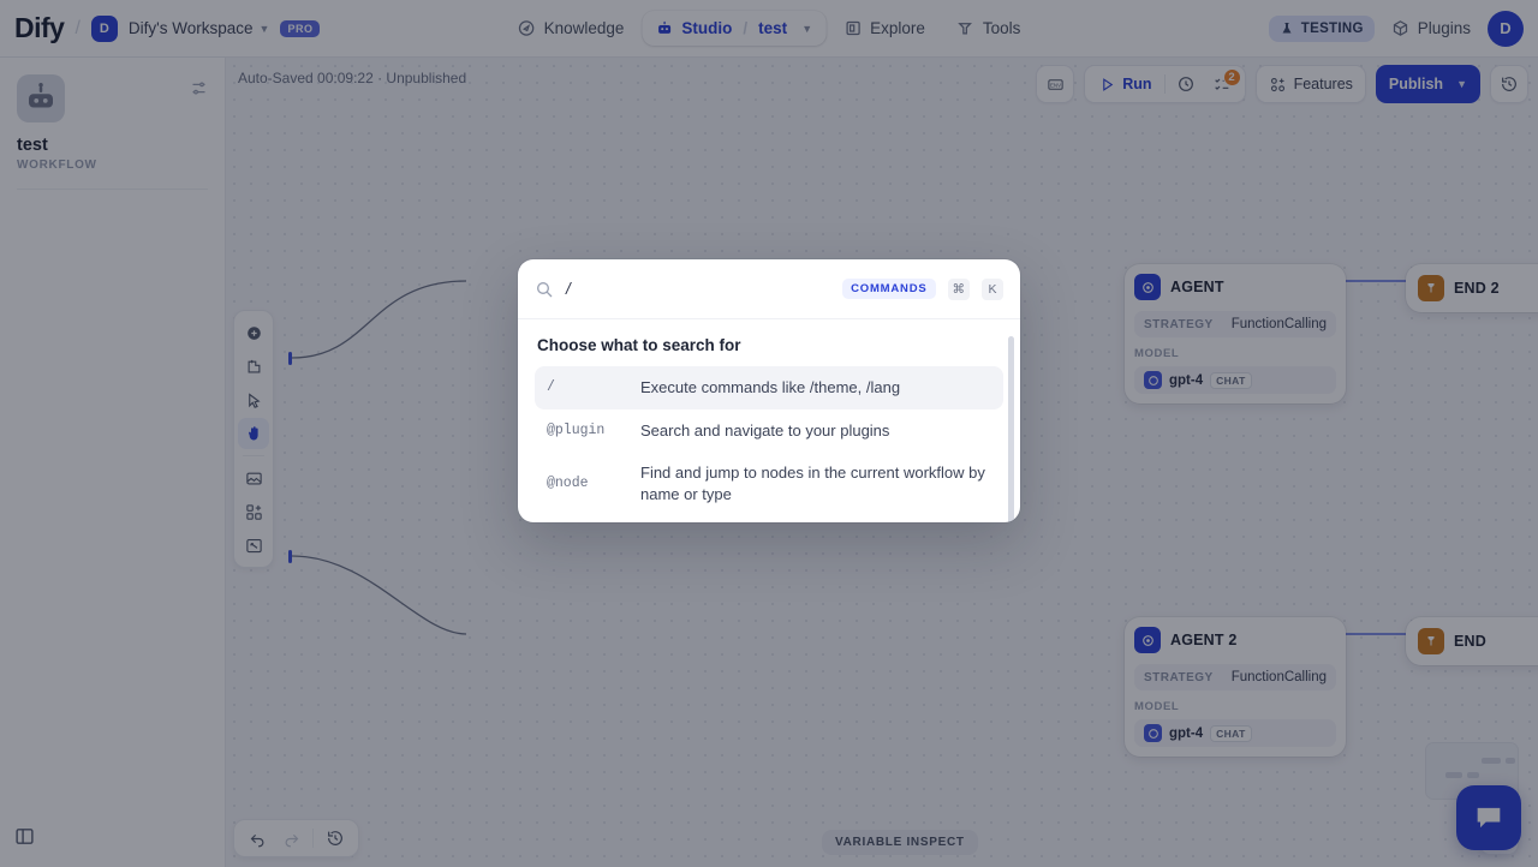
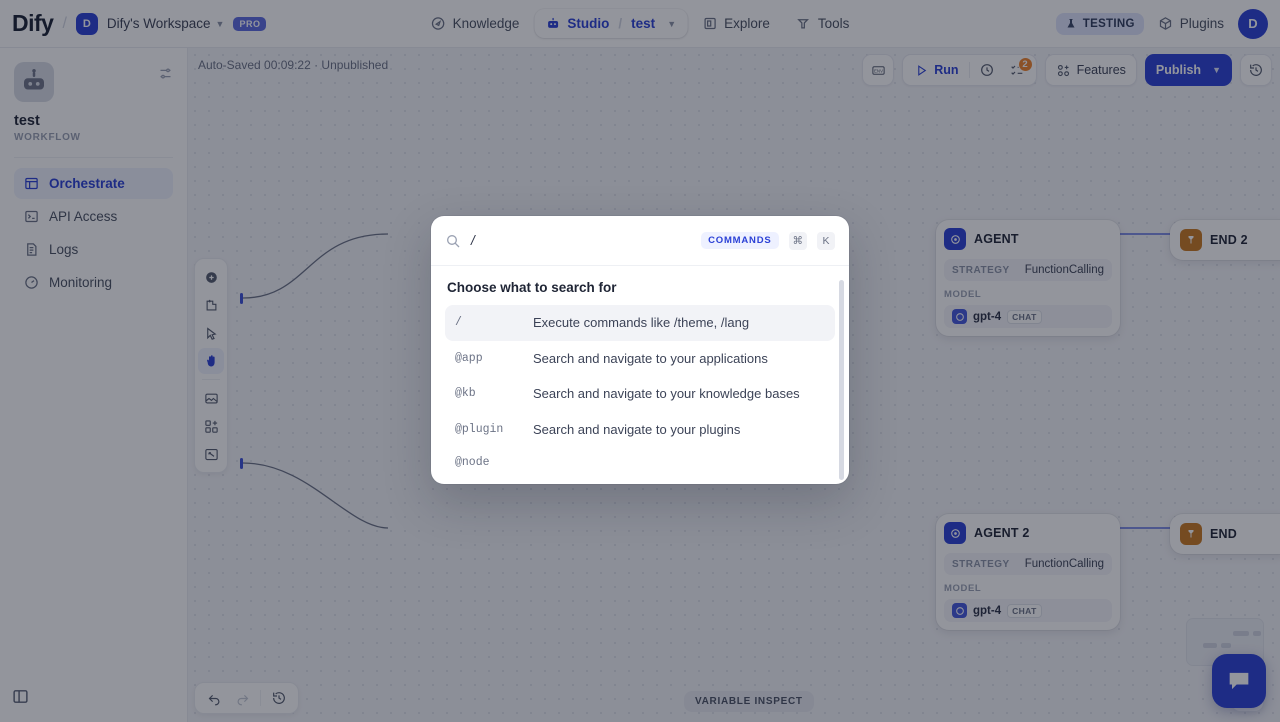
  Dify
  /
  D
  Dify's Workspace
  ▼
  PRO
  Knowledge
  Studio
  /
  test
  ▼
  Explore
  Tools
  TESTING
  Plugins
  D
  test
  WORKFLOW
+ Orchestrate
+ API Access
+ Logs
+ Monitoring
  Auto-Saved 00:09:22 · Unpublished
  Run
  2
  Features
  Publish
  ▼
  AGENT
  STRATEGY
  FunctionCalling
  MODEL
  gpt-4
  CHAT
  END 2
  AGENT 2
  STRATEGY
  FunctionCalling
  MODEL
  gpt-4
  CHAT
  END
  VARIABLE INSPECT
  /
  COMMANDS
  ⌘
  K
  Choose what to search for
  /
  Execute commands like /theme, /lang
+ @app
+ Search and navigate to your applications
+ @kb
+ Search and navigate to your knowledge bases
  @plugin
  Search and navigate to your plugins
  @node
- Find and jump to nodes in the current workflow by name or type
